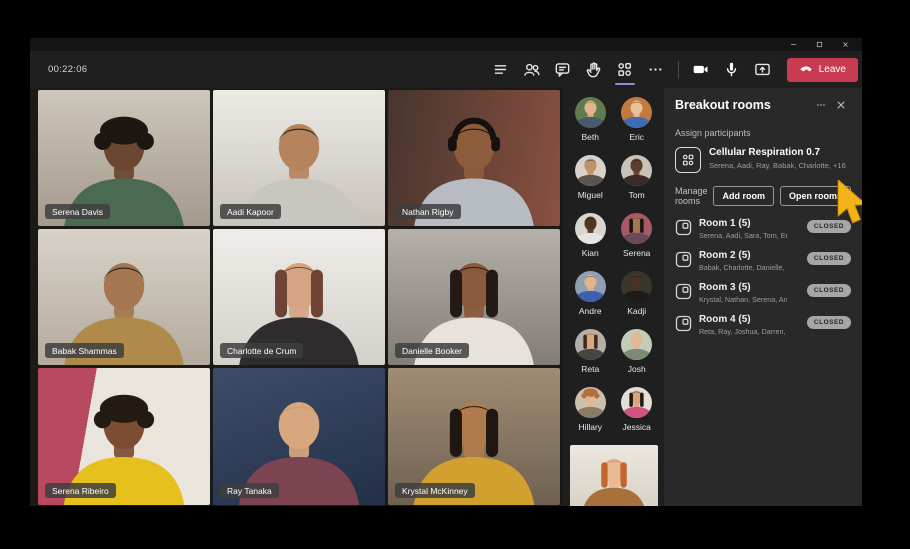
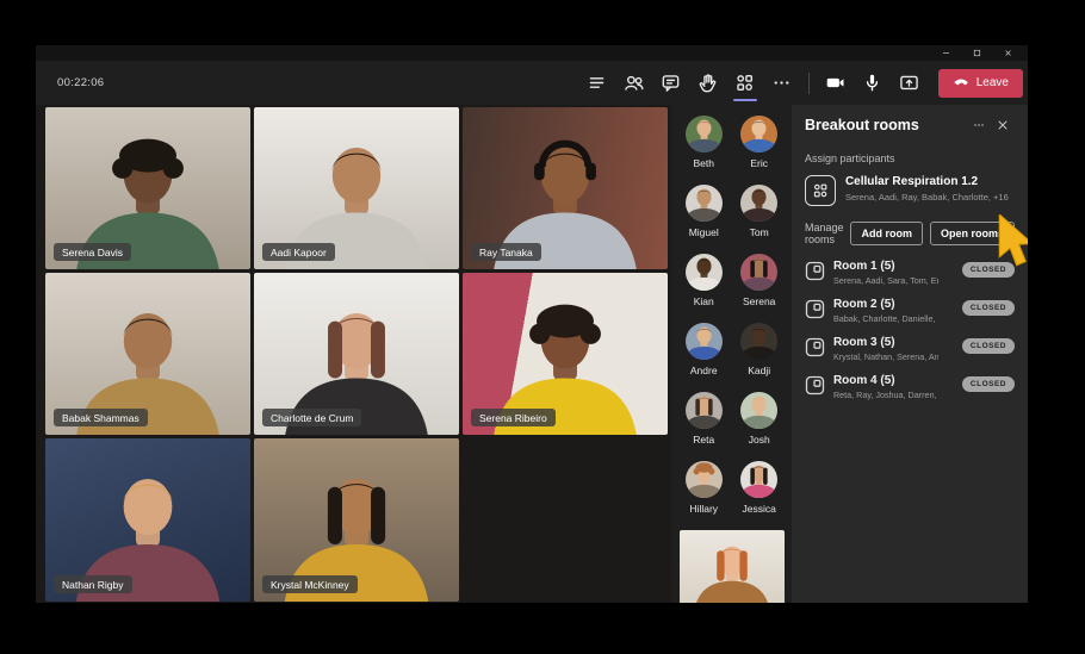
  00:22:06
  Leave
  Serena Davis
  Aadi Kapoor
- Nathan Rigby
+ Ray Tanaka
  Babak Shammas
  Charlotte de Crum
- Danielle Booker
  Serena Ribeiro
- Ray Tanaka
+ Nathan Rigby
  Krystal McKinney
  Beth
  Eric
  Miguel
  Tom
  Kian
  Serena
  Andre
  Kadji
  Reta
  Josh
  Hillary
  Jessica
  Breakout rooms
  Assign participants
- Cellular Respiration 0.7
+ Cellular Respiration 1.2
  Serena, Aadi, Ray, Babak, Charlotte, +16
  Manage rooms
  Add room
  Open room
  Room 1 (5)
  Serena, Aadi, Sara, Tom, Er
  Room 2 (5)
  Babak, Charlotte, Danielle,
  Room 3 (5)
  Krystal, Nathan, Serena, An
  Room 4 (5)
  Reta, Ray, Joshua, Darren,
